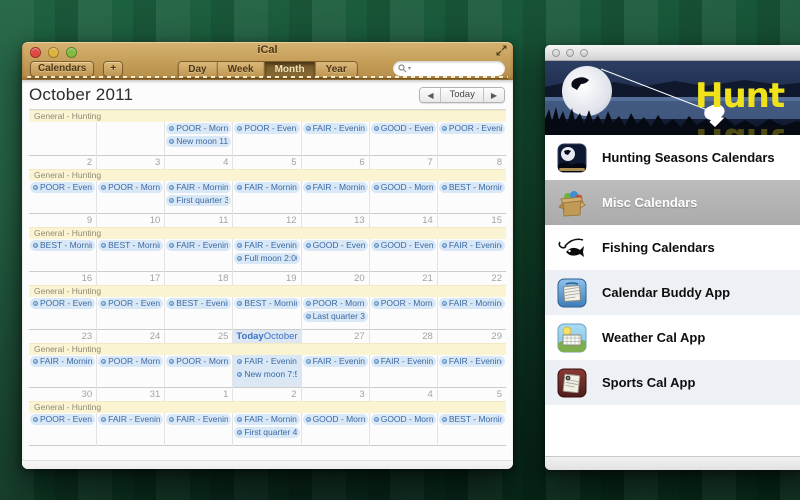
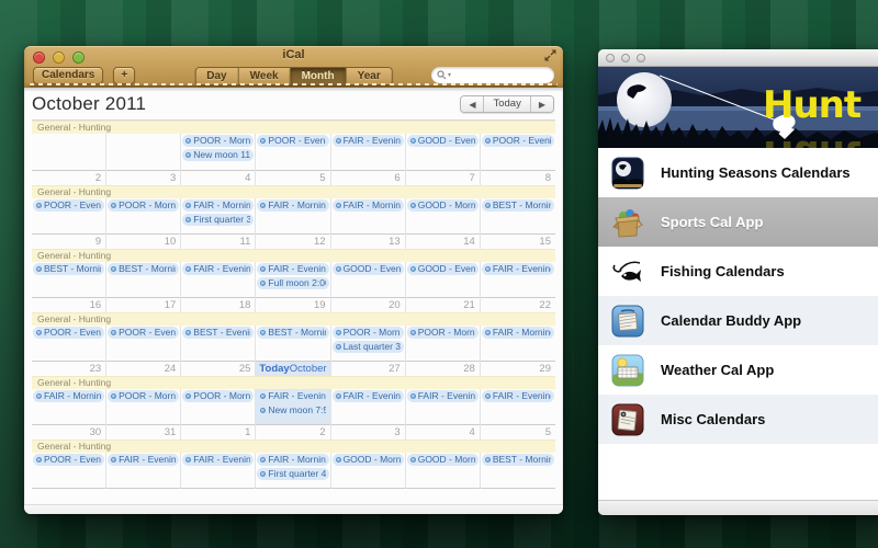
  iCal
  Calendars
  +
  Day
  Week
  Month
  Year
  October 2011
  ◀
  Today
  ▶
  General - Hunting
  POOR - Morn
  POOR - Even
  FAIR - Evenin
  GOOD - Even
  POOR - Eveni
  2
  3
  4
  5
  6
  7
  8
  General - Hunting
  POOR - Even
  POOR - Morn
  FAIR - Mornin
  First quarter 3
  FAIR - Mornin
  FAIR - Mornin
  GOOD - Morn
  BEST - Morni
  9
  10
  11
  12
  13
  14
  15
  General - Hunting
  BEST - Morni
  BEST - Morni
  FAIR - Evenin
  FAIR - Evenin
  Full moon 2:0
  GOOD - Even
  GOOD - Even
  FAIR - Evenin
  16
  17
  18
  19
  20
  21
  22
  General - Hunting
  POOR - Even
  POOR - Even
  BEST - Eveni
  BEST - Morni
  POOR - Morn
  Last quarter 3
  POOR - Morn
  FAIR - Mornin
  23
  24
  25
  Today
  October
  27
  28
  29
  General - Hunting
  FAIR - Mornin
  POOR - Morn
  POOR - Morn
  FAIR - Evenin
  FAIR - Evenin
  FAIR - Evenin
  FAIR - Evenin
  30
  31
  1
  2
  3
  4
  5
  General - Hunting
  POOR - Even
  FAIR - Evenin
  FAIR - Evenin
  FAIR - Mornin
  First quarter 4
  GOOD - Morn
  GOOD - Morn
  BEST - Morni
  Hunt
  Hunting Seasons Calendars
- Misc Calendars
+ Sports Cal App
  Fishing Calendars
  Calendar Buddy App
  Weather Cal App
- Sports Cal App
+ Misc Calendars
